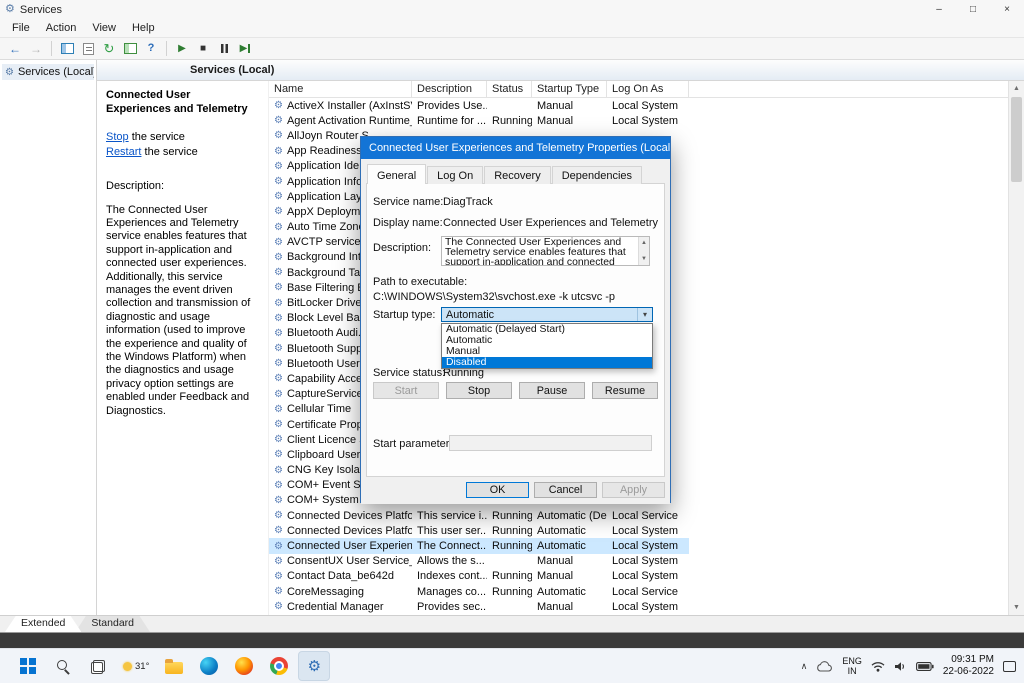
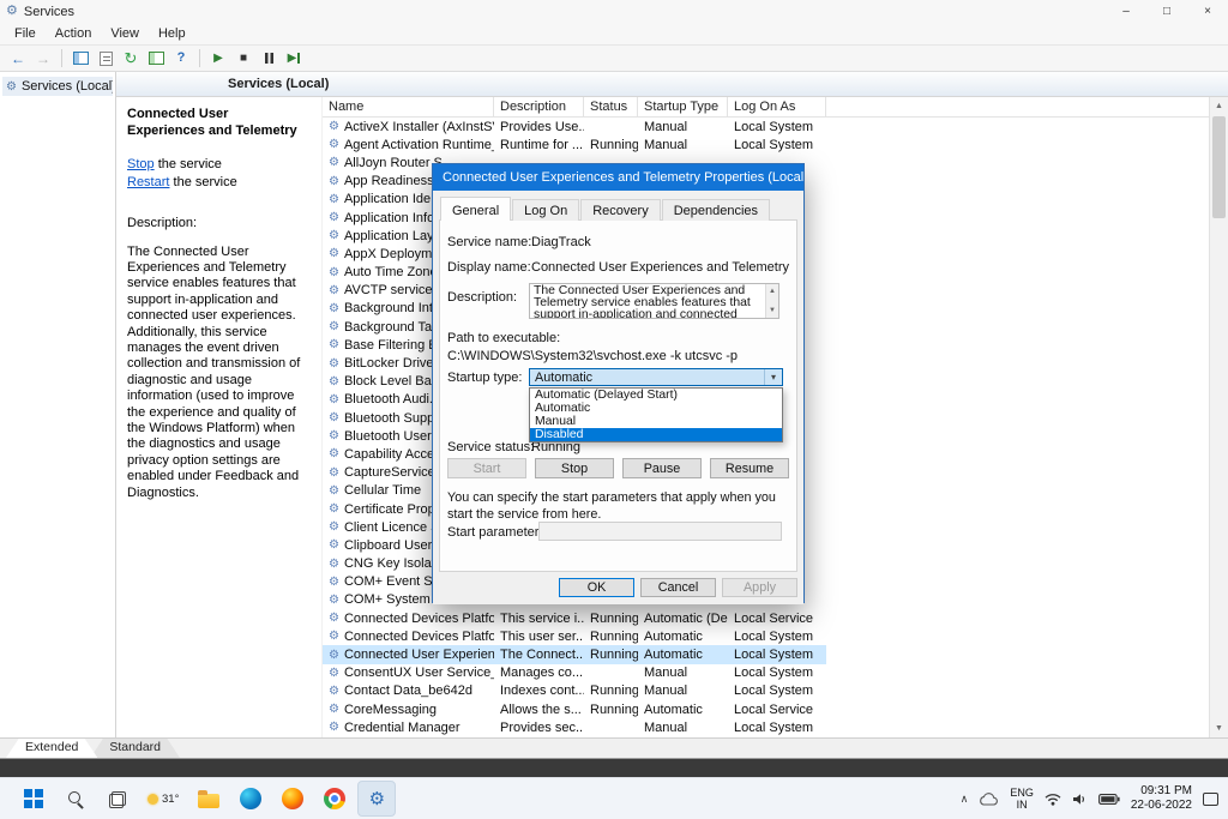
  ⚙
  Services
  –
  □
  ×
  File
  Action
  View
  Help
  ←
  →
  ↻
  ?
  ▶
  ■
  ▶
  ⚙
  Services (Local
  Services (Local)
  Connected User Experiences and Telemetry
  Stop the service
  Restart the service
  Description:
  The Connected User Experiences and Telemetry service enables features that support in-application and connected user experiences. Additionally, this service manages the event driven collection and transmission of diagnostic and usage information (used to improve the experience and quality of the Windows Platform) when the diagnostics and usage privacy option settings are enabled under Feedback and Diagnostics.
  Name
  Description
  Status
  Startup Type
  Log On As
  ⚙
  ActiveX Installer (AxInstS
  Provides Use.
  Manual
  Local System
  ⚙
  Agent Activation Runtime
  Runtime for ...
  Running
  Manual
  Local System
  ⚙
  AllJoyn Router
  ⚙
  App Readiness
  ⚙
  Application Ide
  ⚙
  Application Inf
  ⚙
  Application Lay
  ⚙
  AppX Deploym
  ⚙
  Auto Time Zon
  ⚙
  AVCTP service
  ⚙
  Background In
  ⚙
  Background Ta
  ⚙
  Base Filtering
  ⚙
  BitLocker Drive
  ⚙
  Block Level Ba
  ⚙
  Bluetooth Audi
  ⚙
  Bluetooth Sup
  ⚙
  Bluetooth User
  ⚙
  Capability Acc
  ⚙
  CaptureServic
  ⚙
  Cellular Time
  ⚙
  Certificate Pro
  ⚙
  Client Licence
  ⚙
  Clipboard User
  ⚙
  ⚙
  COM+ Event S
  ⚙
  COM+ System
  ⚙
  Connected Devices Platfo
  This service i..
  Running
  Automatic (De
  Local Service
  ⚙
  Connected Devices Platfo
  This user ser..
  Running
  Automatic
  Local System
  ⚙
  Connected User Experien
  The Connect..
  Running
  Automatic
  Local System
  ⚙
  ConsentUX User Service
- Allows the s...
+ Manages co...
  Manual
  Local System
  ⚙
  Contact Data_be642d
  Indexes cont..
  Running
  Manual
  Local System
  ⚙
  CoreMessaging
- Manages co...
+ Allows the s...
  Running
  Automatic
  Local Service
  ⚙
  Credential Manager
  Provides sec..
  Manual
  Local System
  Extended
  Standard
  Connected User Experiences and Telemetry Properties (Local
  General
  Log On
  Recovery
  Dependencies
  Service name:
  DiagTrack
  Display name:
  Connected User Experiences and Telemetry
  Description:
  The Connected User Experiences and Telemetry service enables features that support in-application and connected
  Path to executable:
  C:\WINDOWS\System32\svchost.exe -k utcsvc -p
  Startup type:
  Automatic
  ▾
  Automatic (Delayed Start)
  Automatic
  Manual
  Disabled
  Service status:
  Running
  Start
  Stop
  Pause
  Resume
+ You can specify the start parameters that apply when you start the service from here.
  Start parameter
  OK
  Cancel
  Apply
  31°
  ⚙
  ∧
  ENG
  IN
  09:31 PM
  22-06-2022
